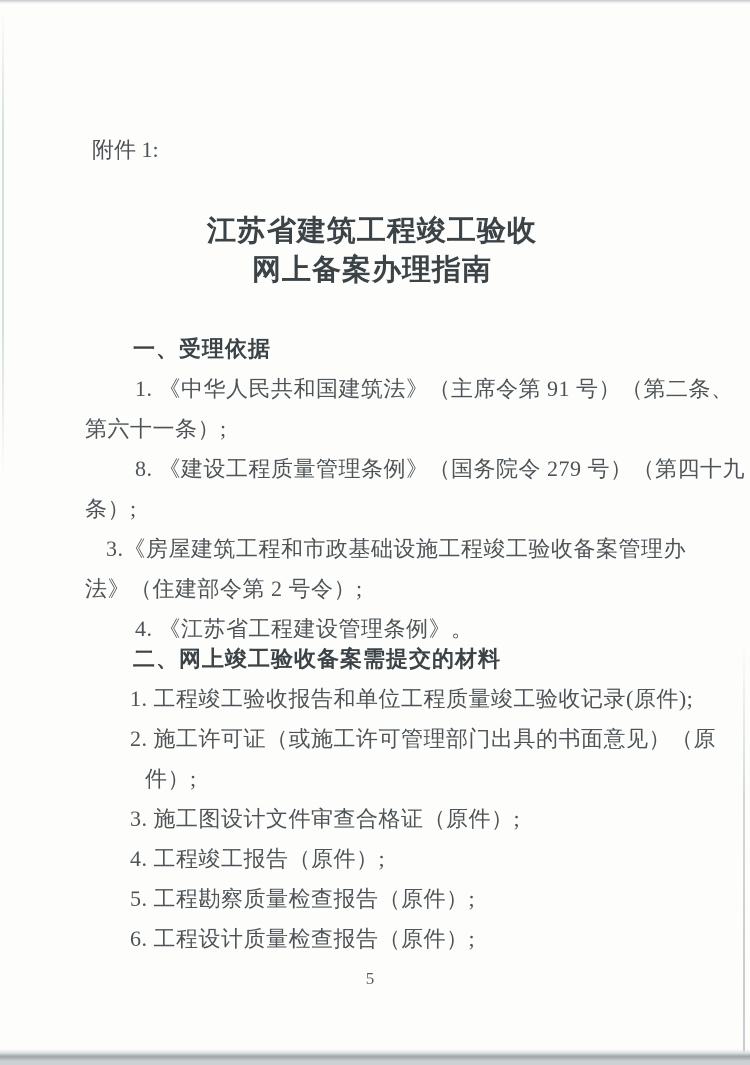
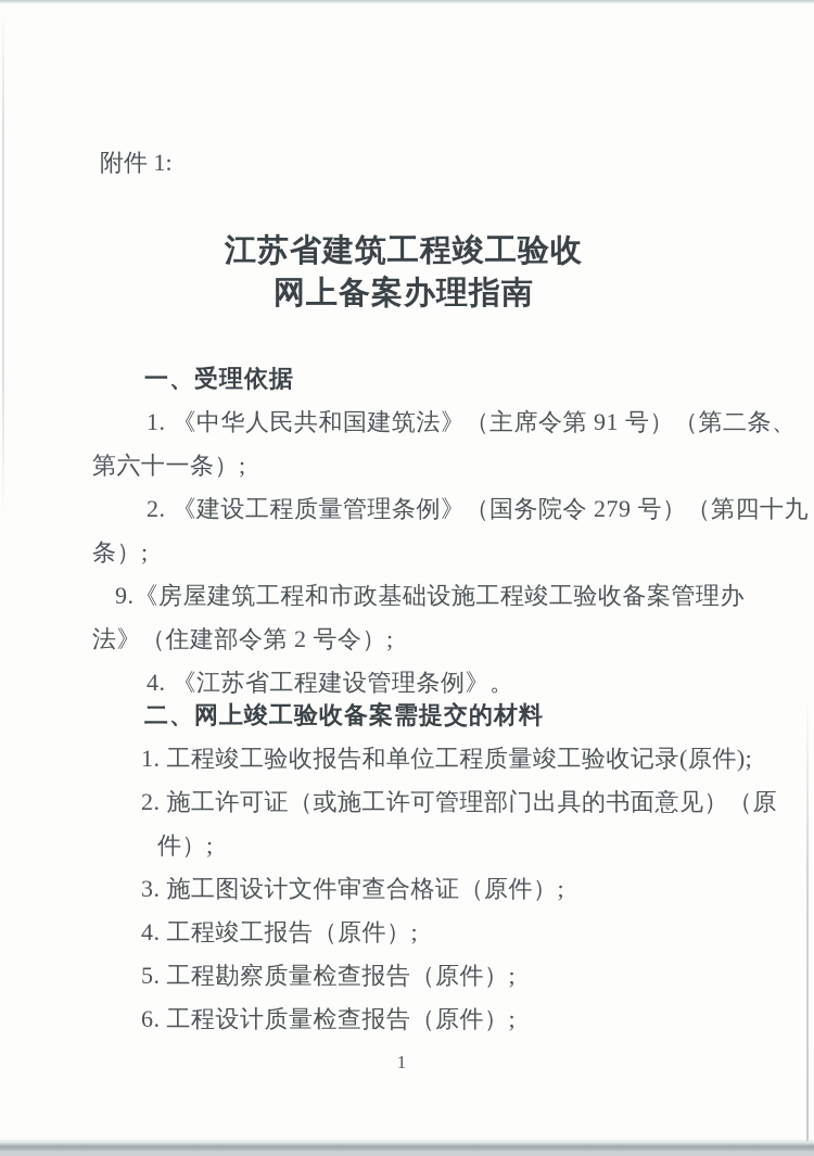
  附件 1:
  江苏省建筑工程竣工验收
  网上备案办理指南
  一、受理依据
  1. 《中华人民共和国建筑法》（主席令第 91 号）（第二条、
  第六十一条）;
- 8. 《建设工程质量管理条例》（国务院令 279 号）（第四十九
+ 2. 《建设工程质量管理条例》（国务院令 279 号）（第四十九
  条）;
- 3.《房屋建筑工程和市政基础设施工程竣工验收备案管理办
+ 9.《房屋建筑工程和市政基础设施工程竣工验收备案管理办
  法》（住建部令第 2 号令）;
  4. 《江苏省工程建设管理条例》。
  二、网上竣工验收备案需提交的材料
  1. 工程竣工验收报告和单位工程质量竣工验收记录(原件);
  2. 施工许可证（或施工许可管理部门出具的书面意见）（原
  件）;
  3. 施工图设计文件审查合格证（原件）;
  4. 工程竣工报告（原件）;
  5. 工程勘察质量检查报告（原件）;
  6. 工程设计质量检查报告（原件）;
- 5
+ 1
